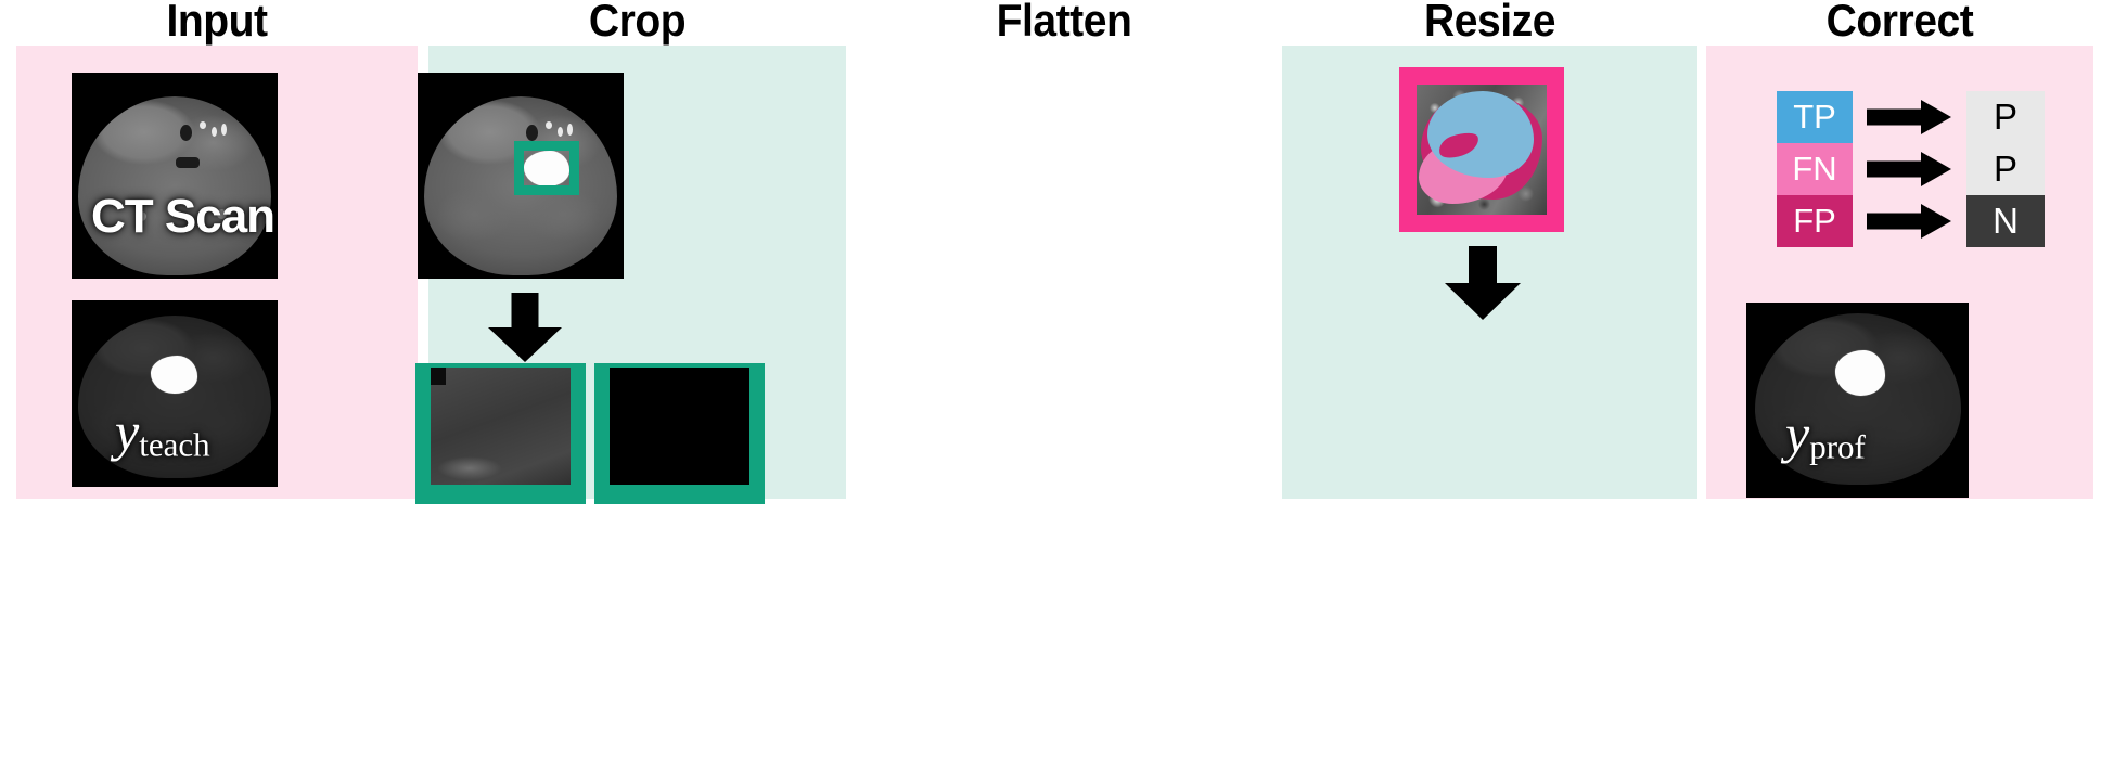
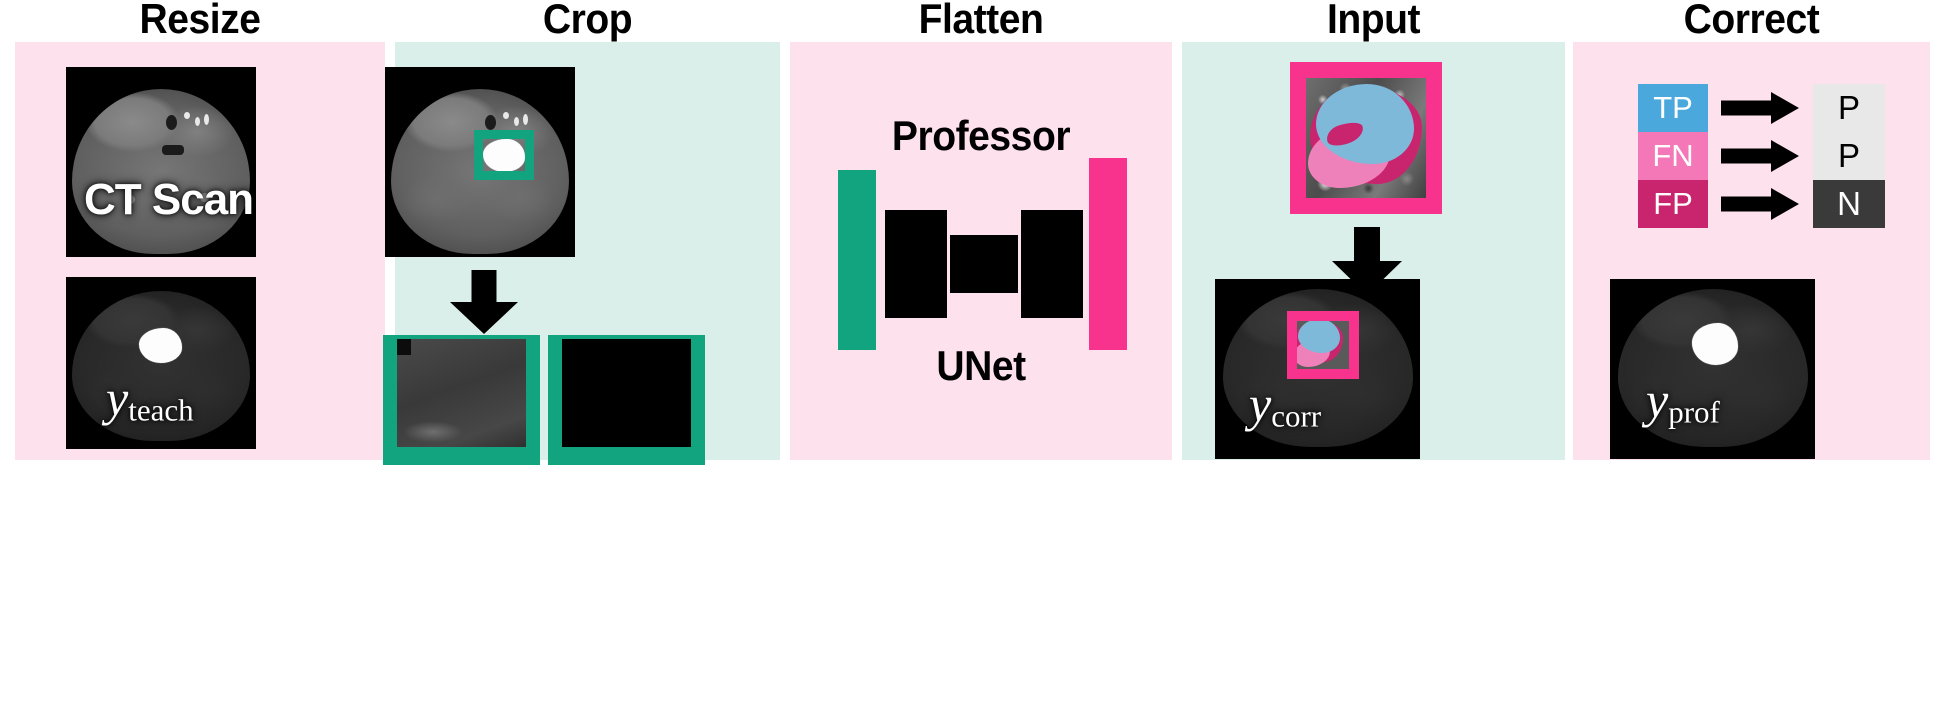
- Input
+ Resize
  Crop
  Flatten
- Resize
+ Input
  Correct
  CT Scan
  yteach
+ Professor
+ UNet
+ ycorr
  TP
  FN
  FP
  P
  P
  N
  yprof
